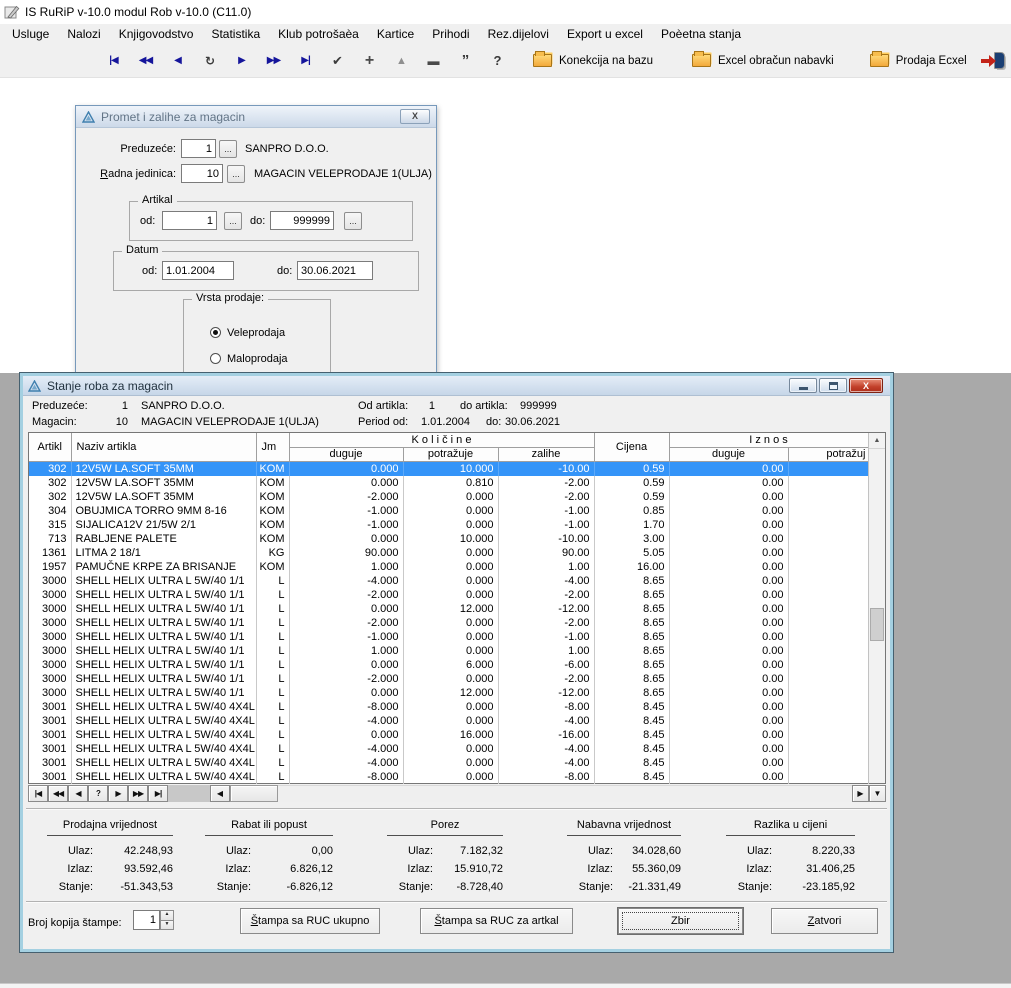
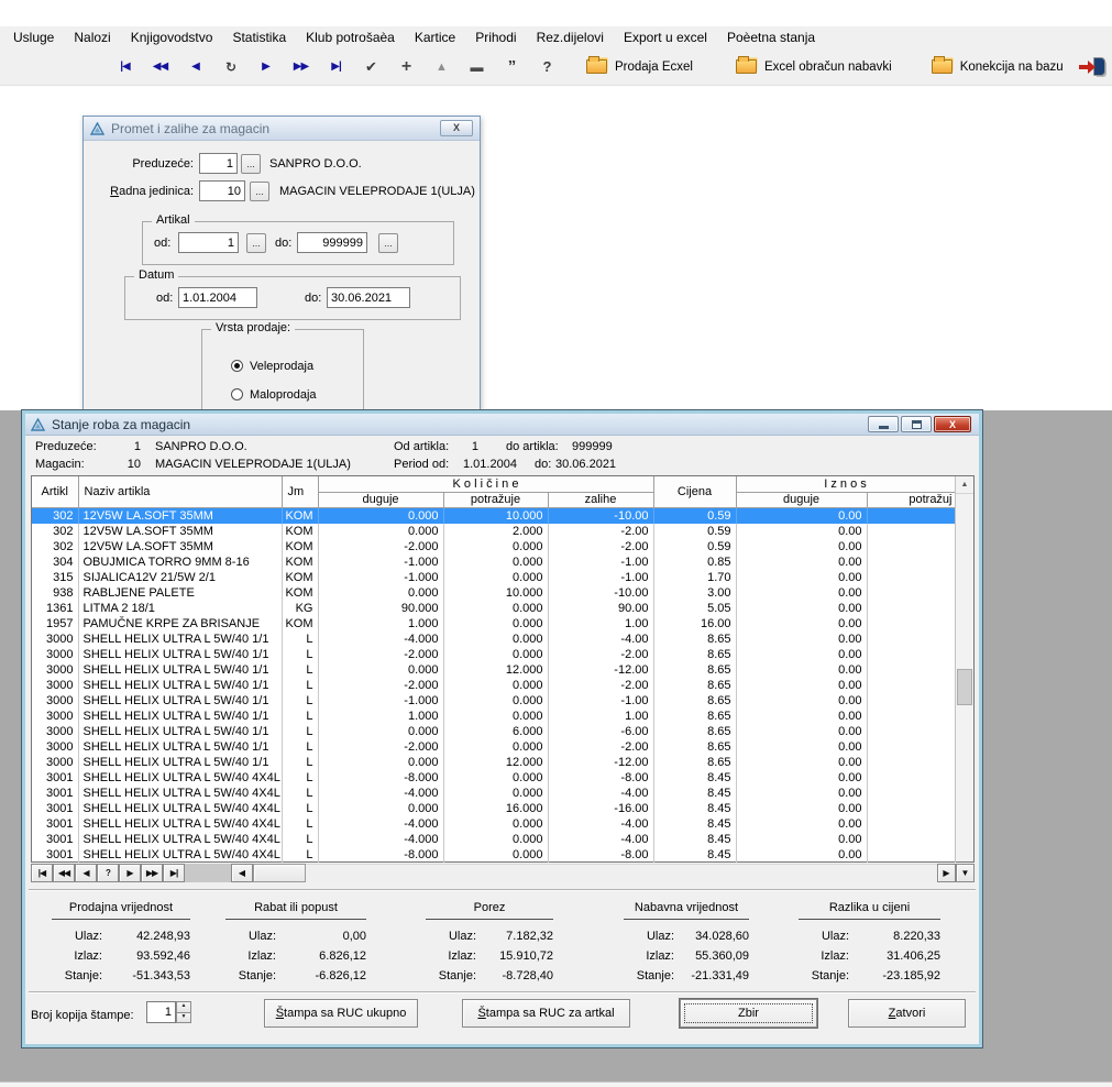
- IS RuRiP v-10.0 modul Rob v-10.0 (C11.0)
  Usluge
  Nalozi
  Knjigovodstvo
  Statistika
  Klub potrošaèa
  Kartice
  Prihodi
  Rez.dijelovi
  Export u excel
  Poèetna stanja
  |◀
  ◀◀
  ◀
  ↻
  ▶
  ▶▶
  ▶|
  ✔
  +
  ▲
  ▬
  ”
  ?
- Konekcija na bazu
+ Prodaja Ecxel
  Excel obračun nabavki
- Prodaja Ecxel
+ Konekcija na bazu
  Promet i zalihe za magacin
  X
  Preduzeće:
  1
  ...
  SANPRO D.O.O.
  Radna jedinica:
  10
  ...
  MAGACIN VELEPRODAJE 1(ULJA)
  Artikal
  od:
  1
  ...
  do:
  999999
  ...
  Datum
  od:
  1.01.2004
  do:
  30.06.2021
  Vrsta prodaje:
  Veleprodaja
  Maloprodaja
  Stanje roba za magacin
  X
  Preduzeće:
  1
  SANPRO D.O.O.
  Od artikla:
  1
  do artikla:
  999999
  Magacin:
  10
  MAGACIN VELEPRODAJE 1(ULJA)
  Period od:
  1.01.2004
  do:
  30.06.2021
  Artikl	Naziv artikla	Jm	K o l i č i n e	Cijena	I z n o s
  duguje	potražuje	zalihe	duguje	potražuj
  302	12V5W LA.SOFT 35MM	KOM	0.000	10.000	-10.00	0.59	0.00
- 302	12V5W LA.SOFT 35MM	KOM	0.000	0.810	-2.00	0.59	0.00
+ 302	12V5W LA.SOFT 35MM	KOM	0.000	2.000	-2.00	0.59	0.00
  302	12V5W LA.SOFT 35MM	KOM	-2.000	0.000	-2.00	0.59	0.00
  304	OBUJMICA TORRO 9MM 8-16	KOM	-1.000	0.000	-1.00	0.85	0.00
  315	SIJALICA12V 21/5W 2/1	KOM	-1.000	0.000	-1.00	1.70	0.00
- 713	RABLJENE PALETE	KOM	0.000	10.000	-10.00	3.00	0.00
+ 938	RABLJENE PALETE	KOM	0.000	10.000	-10.00	3.00	0.00
  1361	LITMA 2 18/1	KG	90.000	0.000	90.00	5.05	0.00
  1957	PAMUČNE KRPE ZA BRISANJE	KOM	1.000	0.000	1.00	16.00	0.00
  3000	SHELL HELIX ULTRA L 5W/40 1/1	L	-4.000	0.000	-4.00	8.65	0.00
  3000	SHELL HELIX ULTRA L 5W/40 1/1	L	-2.000	0.000	-2.00	8.65	0.00
  3000	SHELL HELIX ULTRA L 5W/40 1/1	L	0.000	12.000	-12.00	8.65	0.00
  3000	SHELL HELIX ULTRA L 5W/40 1/1	L	-2.000	0.000	-2.00	8.65	0.00
  3000	SHELL HELIX ULTRA L 5W/40 1/1	L	-1.000	0.000	-1.00	8.65	0.00
  3000	SHELL HELIX ULTRA L 5W/40 1/1	L	1.000	0.000	1.00	8.65	0.00
  3000	SHELL HELIX ULTRA L 5W/40 1/1	L	0.000	6.000	-6.00	8.65	0.00
  3000	SHELL HELIX ULTRA L 5W/40 1/1	L	-2.000	0.000	-2.00	8.65	0.00
  3000	SHELL HELIX ULTRA L 5W/40 1/1	L	0.000	12.000	-12.00	8.65	0.00
  3001	SHELL HELIX ULTRA L 5W/40 4X4L	L	-8.000	0.000	-8.00	8.45	0.00
  3001	SHELL HELIX ULTRA L 5W/40 4X4L	L	-4.000	0.000	-4.00	8.45	0.00
  3001	SHELL HELIX ULTRA L 5W/40 4X4L	L	0.000	16.000	-16.00	8.45	0.00
  3001	SHELL HELIX ULTRA L 5W/40 4X4L	L	-4.000	0.000	-4.00	8.45	0.00
  3001	SHELL HELIX ULTRA L 5W/40 4X4L	L	-4.000	0.000	-4.00	8.45	0.00
  3001	SHELL HELIX ULTRA L 5W/40 4X4L	L	-8.000	0.000	-8.00	8.45	0.00
  |◀
  ◀◀
  ◀
  ?
  ▶
  ▶▶
  ▶|
  ◀
  ▶
  ▼
  Prodajna vrijednost
  Ulaz:
  42.248,93
  Izlaz:
  93.592,46
  Stanje:
  -51.343,53
  Rabat ili popust
  Ulaz:
  0,00
  Izlaz:
  6.826,12
  Stanje:
  -6.826,12
  Porez
  Ulaz:
  7.182,32
  Izlaz:
  15.910,72
  Stanje:
  -8.728,40
  Nabavna vrijednost
  Ulaz:
  34.028,60
  Izlaz:
  55.360,09
  Stanje:
  -21.331,49
  Razlika u cijeni
  Ulaz:
  8.220,33
  Izlaz:
  31.406,25
  Stanje:
  -23.185,92
  Broj kopija štampe:
  1
  Štampa sa RUC ukupno
  Štampa sa RUC za artkal
  Zbir
  Zatvori
